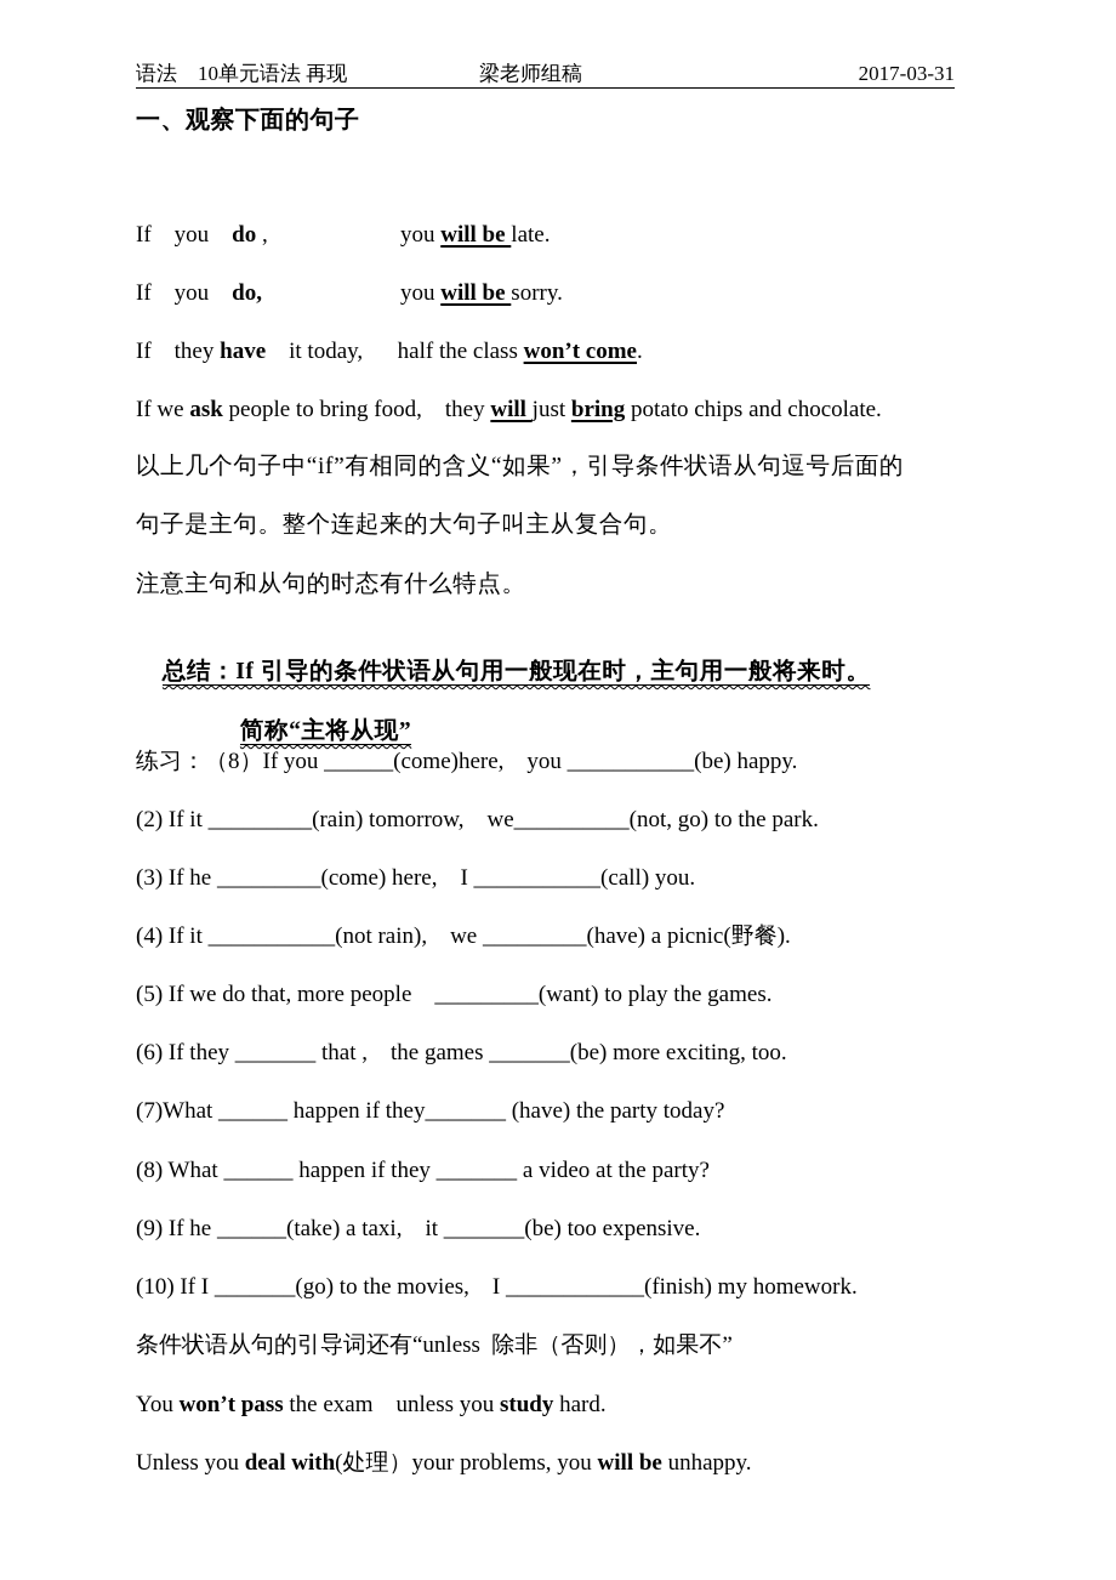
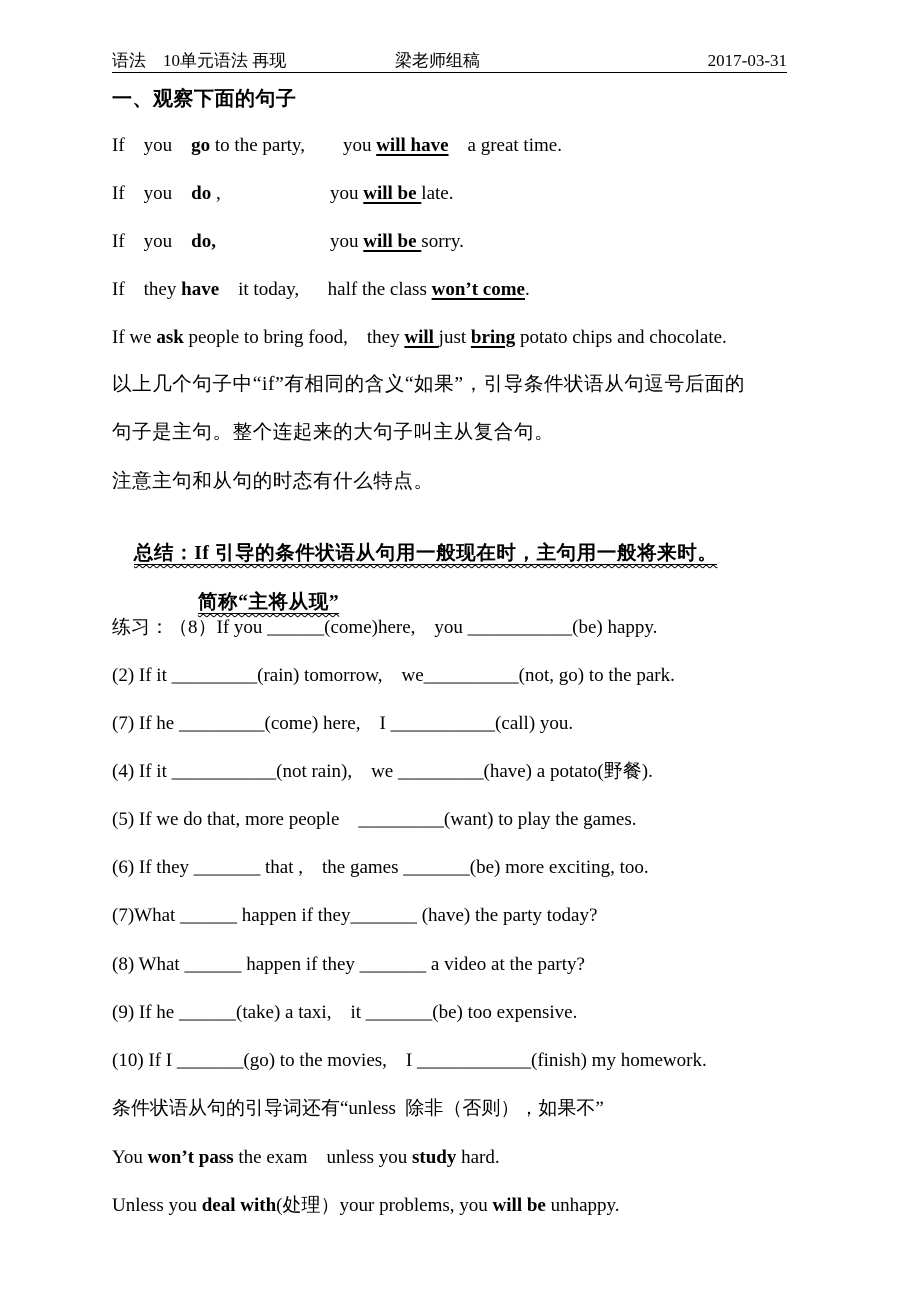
  语法 10单元语法 再现
  梁老师组稿
  2017-03-31
  一、观察下面的句子
+ If you go to the party, you will have a great time.
  If you do , you will be late.
  If you do, you will be sorry.
  If they have it today, half the class won’t come.
  If we ask people to bring food, they will just bring potato chips and chocolate.
  以上几个句子中“if”有相同的含义“如果”，引导条件状语从句逗号后面的
  句子是主句。整个连起来的大句子叫主从复合句。
  注意主句和从句的时态有什么特点。
  总结：If 引导的条件状语从句用一般现在时，主句用一般将来时。
  简称“主将从现”
  练习：（8）If you ______(come)here, you ___________(be) happy.
  (2) If it _________(rain) tomorrow, we__________(not, go) to the park.
- (3) If he _________(come) here, I ___________(call) you.
+ (7) If he _________(come) here, I ___________(call) you.
- (4) If it ___________(not rain), we _________(have) a picnic(野餐).
+ (4) If it ___________(not rain), we _________(have) a potato(野餐).
  (5) If we do that, more people _________(want) to play the games.
  (6) If they _______ that , the games _______(be) more exciting, too.
  (7)What ______ happen if they_______ (have) the party today?
  (8) What ______ happen if they _______ a video at the party?
  (9) If he ______(take) a taxi, it _______(be) too expensive.
  (10) If I _______(go) to the movies, I ____________(finish) my homework.
  条件状语从句的引导词还有“unless 除非（否则），如果不”
  You won’t pass the exam unless you study hard.
  Unless you deal with(处理）your problems, you will be unhappy.
